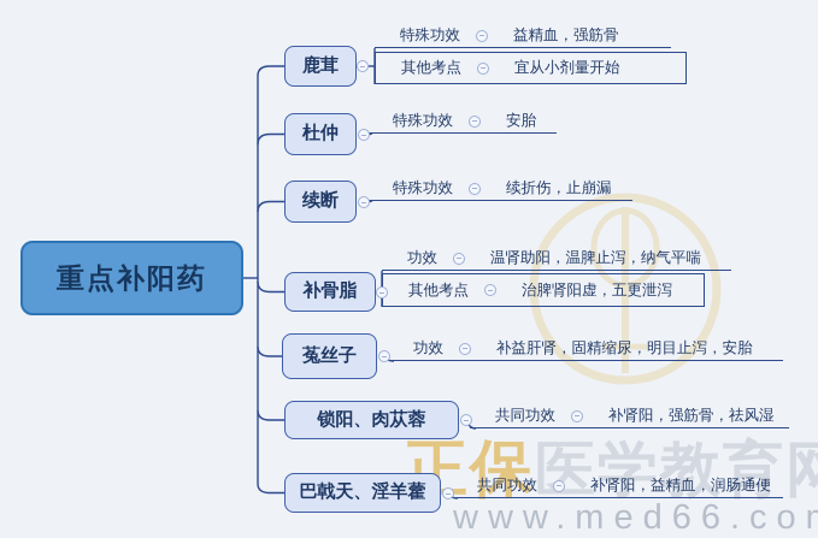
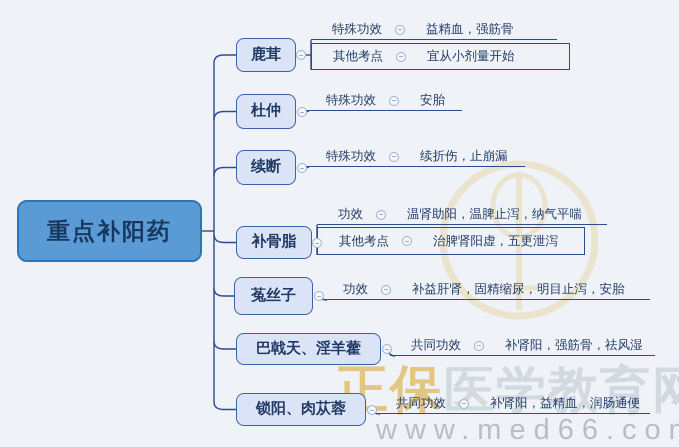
  正保医学教育网
  www.med66.co
  重点补阳药
  鹿茸
  特殊功效
  益精血，强筋骨
  其他考点
  宜从小剂量开始
  杜仲
  特殊功效
  安胎
  续断
  特殊功效
  续折伤，止崩漏
  补骨脂
  功效
  温肾助阳，温脾止泻，纳气平喘
  其他考点
  治脾肾阳虚，五更泄泻
  菟丝子
  功效
  补益肝肾，固精缩尿，明目止泻，安胎
- 锁阳、肉苁蓉
+ 巴戟天、淫羊藿
  共同功效
  补肾阳，强筋骨，祛风湿
- 巴戟天、淫羊藿
+ 锁阳、肉苁蓉
  共同功效
  补肾阳，益精血，润肠通便
